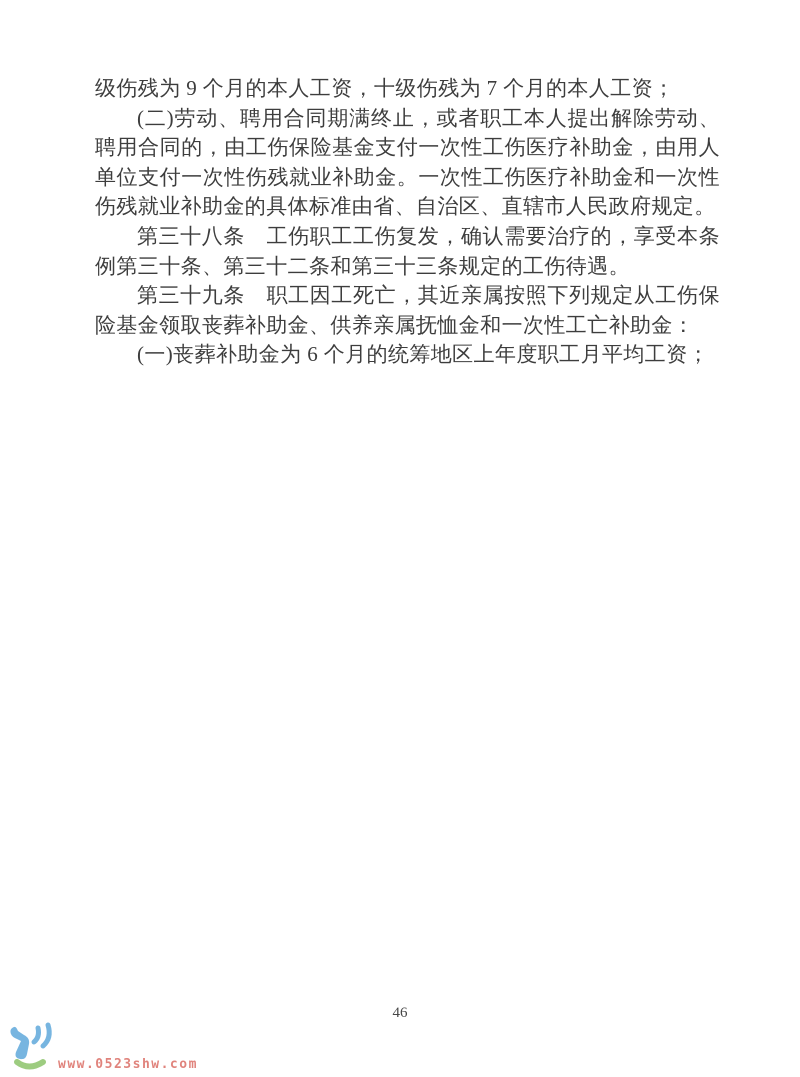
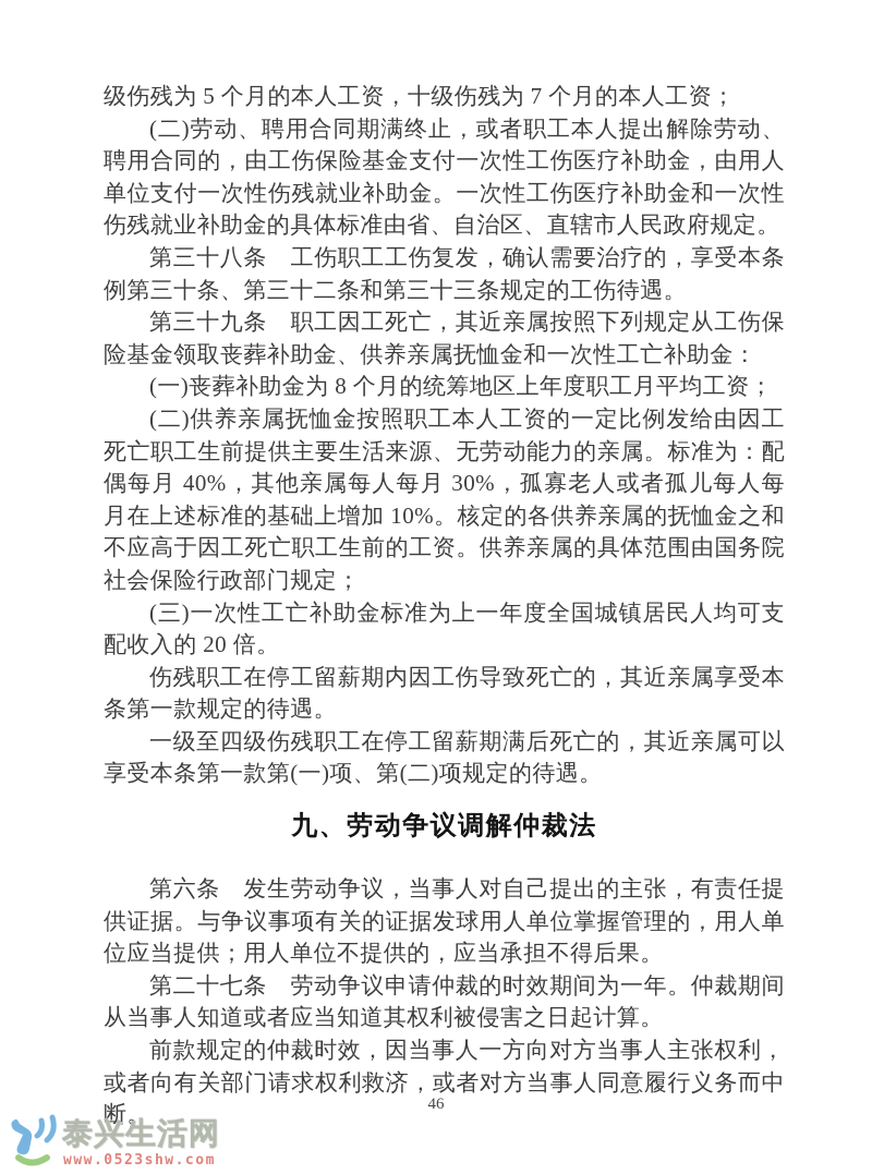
- 级伤残为 9 个月的本人工资，十级伤残为 7 个月的本人工资；
+ 级伤残为 5 个月的本人工资，十级伤残为 7 个月的本人工资；
  (二)劳动、聘用合同期满终止，或者职工本人提出解除劳动、聘用合同的，由工伤保险基金支付一次性工伤医疗补助金，由用人单位支付一次性伤残就业补助金。一次性工伤医疗补助金和一次性伤残就业补助金的具体标准由省、自治区、直辖市人民政府规定。
  第三十八条 工伤职工工伤复发，确认需要治疗的，享受本条例第三十条、第三十二条和第三十三条规定的工伤待遇。
  第三十九条 职工因工死亡，其近亲属按照下列规定从工伤保险基金领取丧葬补助金、供养亲属抚恤金和一次性工亡补助金：
- (一)丧葬补助金为 6 个月的统筹地区上年度职工月平均工资；
+ (一)丧葬补助金为 8 个月的统筹地区上年度职工月平均工资；
+ (二)供养亲属抚恤金按照职工本人工资的一定比例发给由因工死亡职工生前提供主要生活来源、无劳动能力的亲属。标准为：配偶每月 40%，其他亲属每人每月 30%，孤寡老人或者孤儿每人每月在上述标准的基础上增加 10%。核定的各供养亲属的抚恤金之和不应高于因工死亡职工生前的工资。供养亲属的具体范围由国务院社会保险行政部门规定；
+ (三)一次性工亡补助金标准为上一年度全国城镇居民人均可支配收入的 20 倍。
+ 伤残职工在停工留薪期内因工伤导致死亡的，其近亲属享受本条第一款规定的待遇。
+ 一级至四级伤残职工在停工留薪期满后死亡的，其近亲属可以享受本条第一款第(一)项、第(二)项规定的待遇。
+ 九、劳动争议调解仲裁法
+ 第六条 发生劳动争议，当事人对自己提出的主张，有责任提供证据。与争议事项有关的证据发球用人单位掌握管理的，用人单位应当提供；用人单位不提供的，应当承担不得后果。
+ 第二十七条 劳动争议申请仲裁的时效期间为一年。仲裁期间从当事人知道或者应当知道其权利被侵害之日起计算。
+ 前款规定的仲裁时效，因当事人一方向对方当事人主张权利，或者向有关部门请求权利救济，或者对方当事人同意履行义务而中断。
  46
+ 泰兴生活网
  www.0523shw.com
